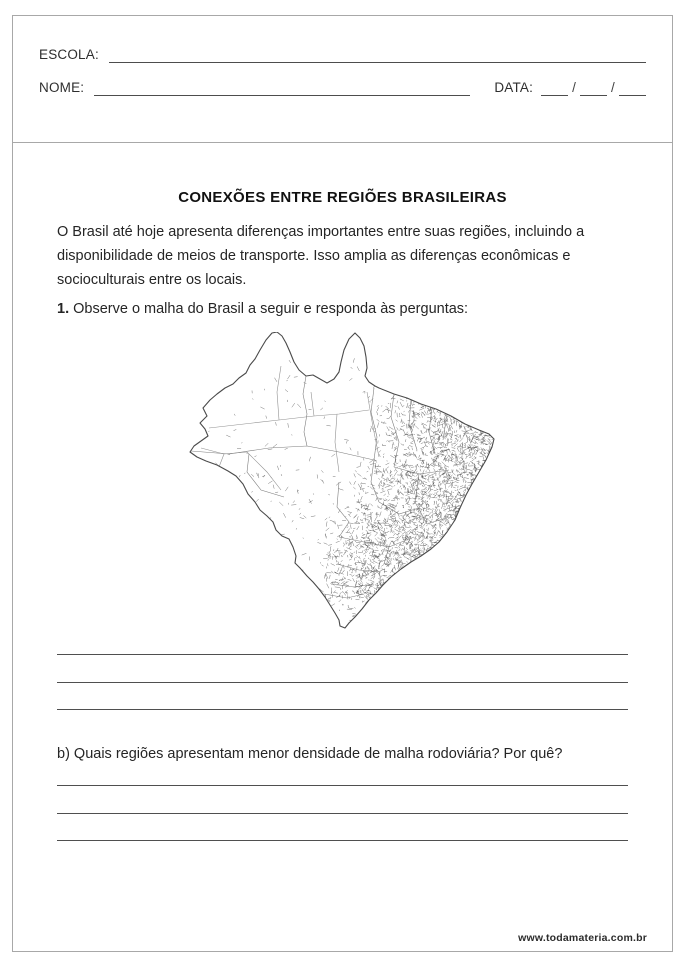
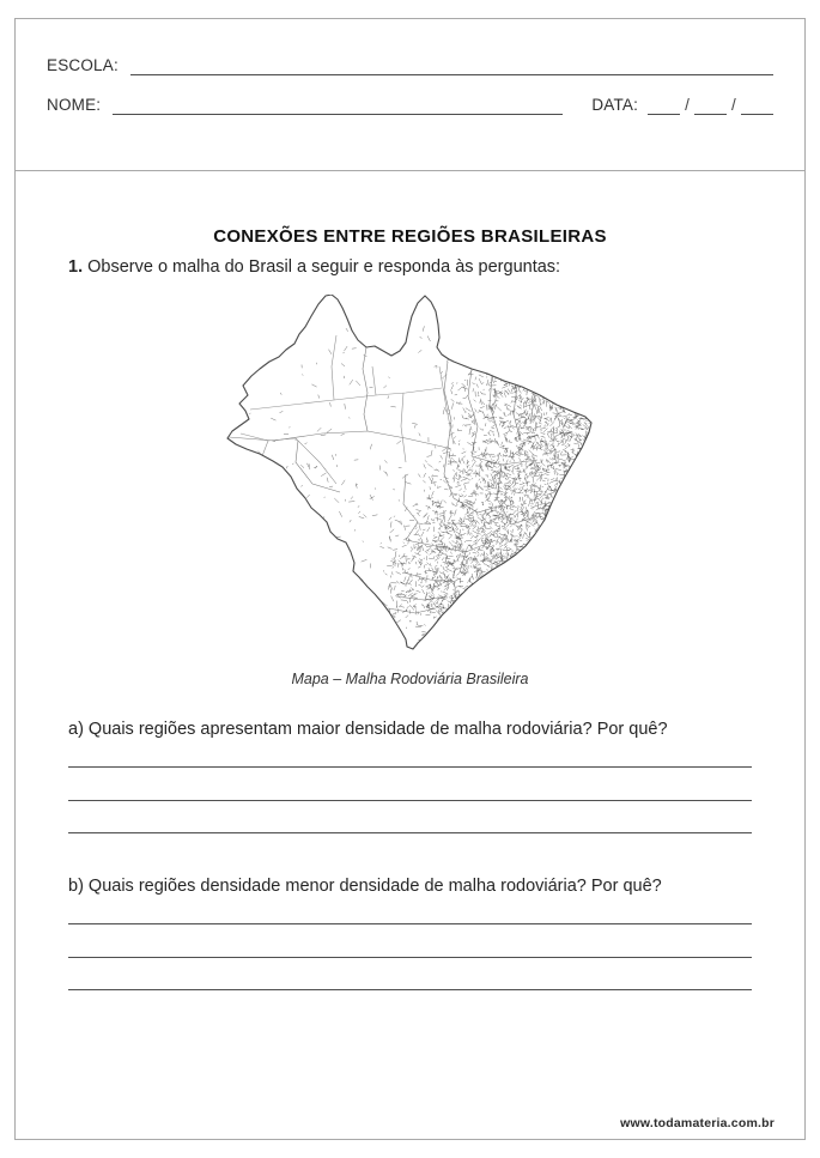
  ESCOLA:
  NOME:
  DATA:
  /
  /
  CONEXÕES ENTRE REGIÕES BRASILEIRAS
- O Brasil até hoje apresenta diferenças importantes entre suas regiões, incluindo a disponibilidade de meios de transporte. Isso amplia as diferenças econômicas e socioculturais entre os locais.
  1. Observe o malha do Brasil a seguir e responda às perguntas:
+ Mapa – Malha Rodoviária Brasileira
+ a) Quais regiões apresentam maior densidade de malha rodoviária? Por quê?
- b) Quais regiões apresentam menor densidade de malha rodoviária? Por quê?
+ b) Quais regiões densidade menor densidade de malha rodoviária? Por quê?
  www.todamateria.com.br
